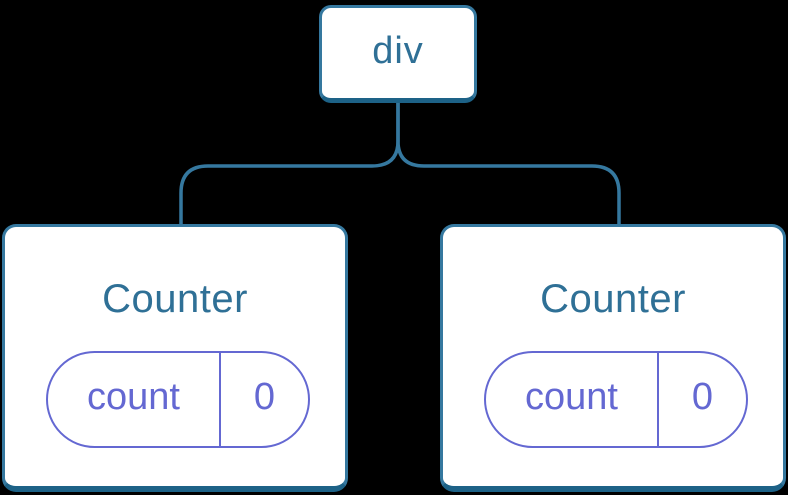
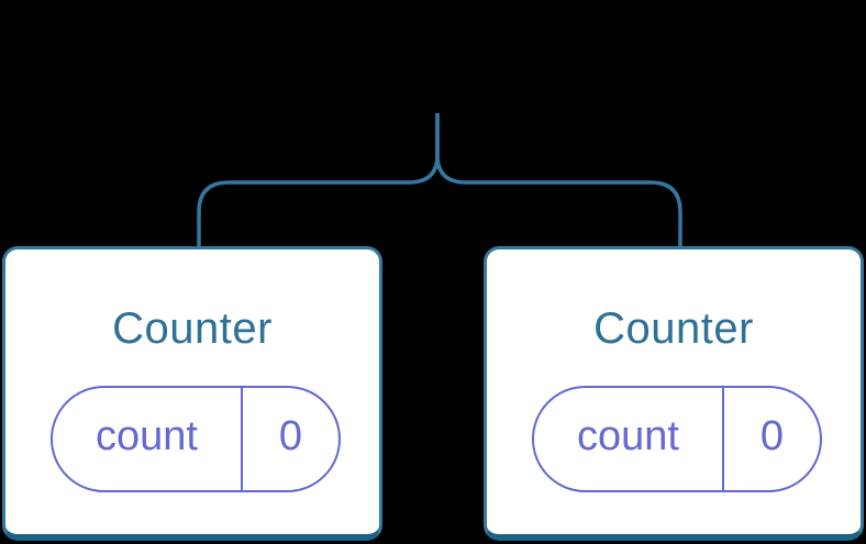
- div
  Counter
  count
  0
  Counter
  count
  0
